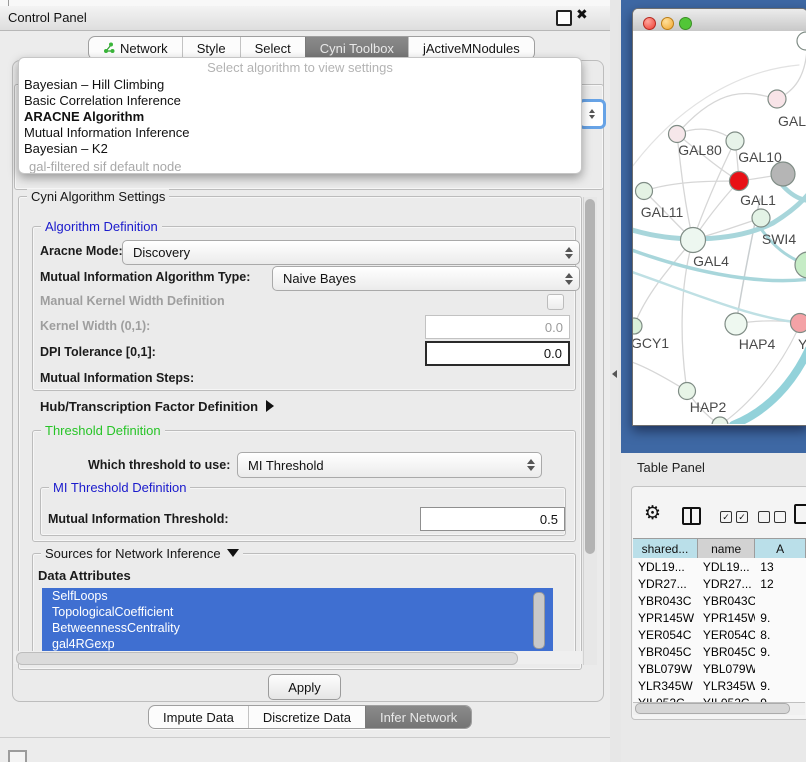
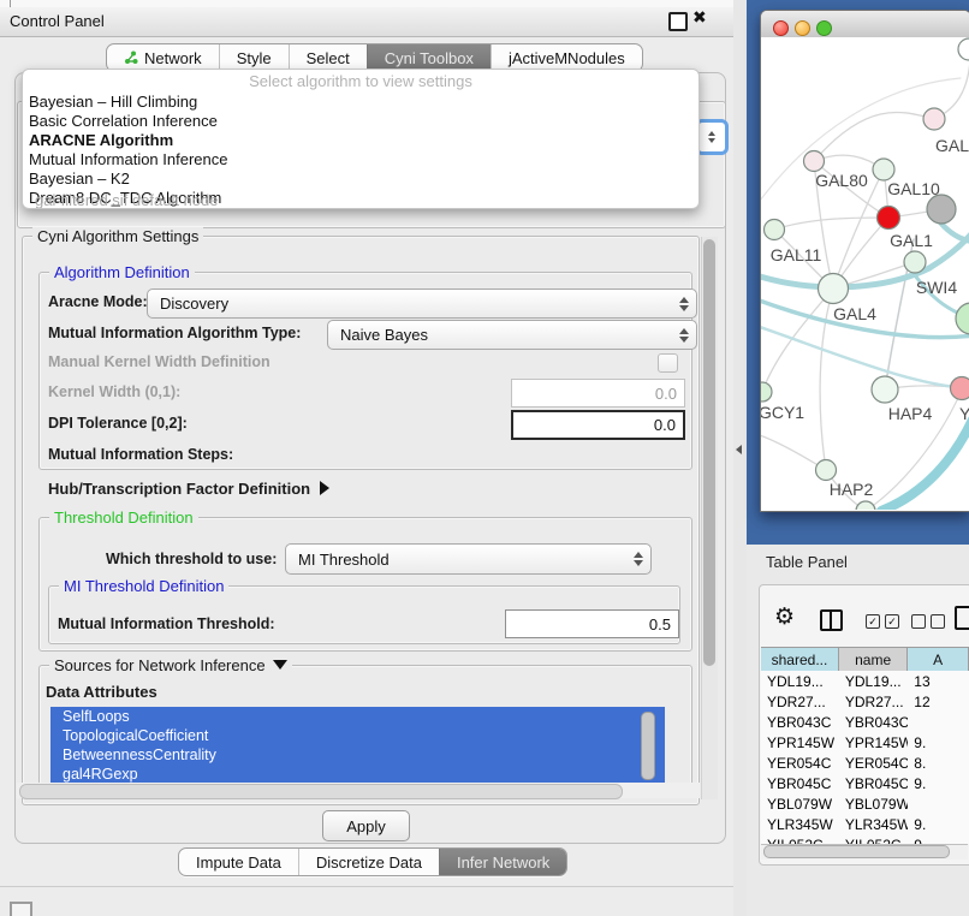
  Control Panel
  ✖
  Network
  Style
  Select
  Cyni Toolbox
  jActiveMNodules
  Select algorithm to view settings
  Bayesian – Hill Climbing
  Basic Correlation Inference
  ARACNE Algorithm
  Mutual Information Inference
  Bayesian – K2
+ Dream8 DC_TDC Algorithm
  gal-filtered sif default node
  Cyni Algorithm Settings
  Algorithm Definition
  Aracne Mode:
  Discovery
  Mutual Information Algorithm Type:
  Naive Bayes
  Manual Kernel Width Definition
  Kernel Width (0,1):
  0.0
- DPI Tolerance [0,1]:
+ DPI Tolerance [0,2]:
  0.0
  Mutual Information Steps:
  Hub/Transcription Factor Definition
  Threshold Definition
  Which threshold to use:
  MI Threshold
  MI Threshold Definition
  Mutual Information Threshold:
  0.5
  Sources for Network Inference
  Data Attributes
  SelfLoops
  TopologicalCoefficient
  BetweennessCentrality
  gal4RGexp
  Apply
  Impute Data
  Discretize Data
  Infer Network
  GAL
  GAL80
  GAL10
  GAL1
  GAL11
  SWI4
  GAL4
  GCY1
  HAP4
  Y
  HAP2
  Table Panel
  ⚙
  ✓
  ✓
  shared...
  name
  A
  YDL19...
  YDL19...
  13
  YDR27...
  YDR27...
  12
  YBR043C
  YBR043C
  YPR145W
  YPR145W
  9.
  YER054C
  YER054C
  8.
  YBR045C
  YBR045C
  9.
  YBL079W
  YBL079W
  YLR345W
  YLR345W
  9.
